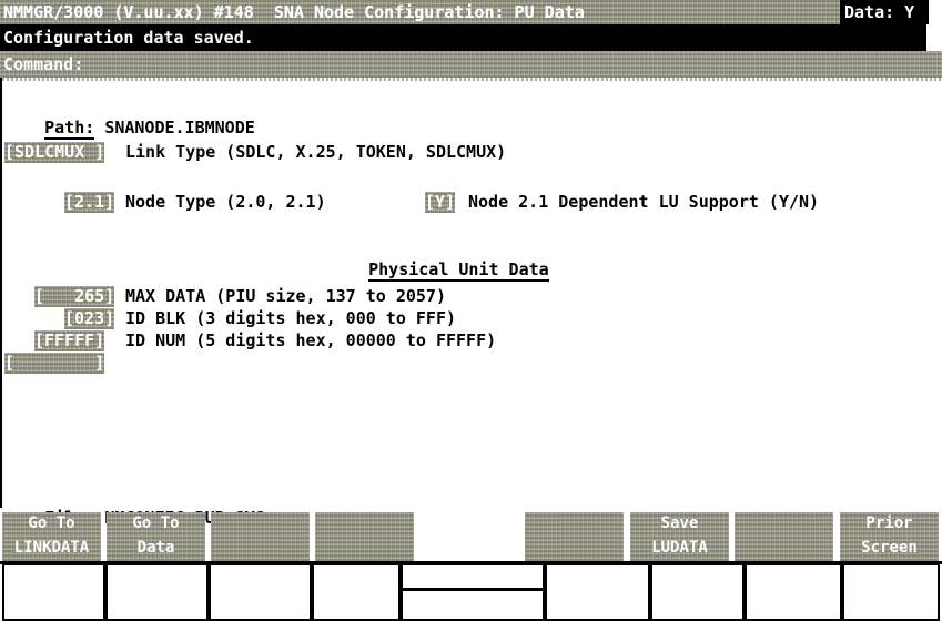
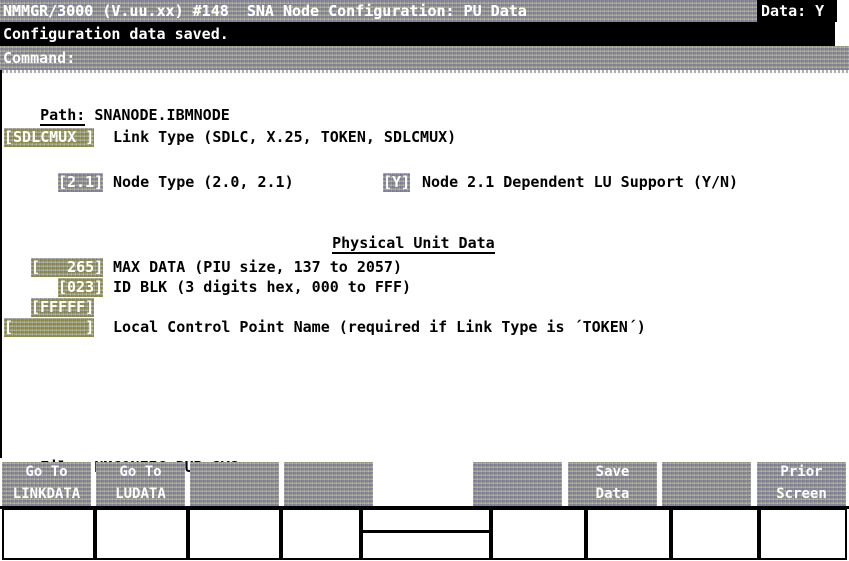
  NMMGR/3000 (V.uu.xx) #148 SNA Node Configuration: PU Data
  Data: Y
  Configuration data saved.
  Command:
  Path: SNANODE.IBMNODE
  [SDLCMUX ]
  Link Type (SDLC, X.25, TOKEN, SDLCMUX)
  [2.1]
  Node Type (2.0, 2.1)
  [Y]
  Node 2.1 Dependent LU Support (Y/N)
  Physical Unit Data
  [ 265]
  MAX DATA (PIU size, 137 to 2057)
  [023]
  ID BLK (3 digits hex, 000 to FFF)
  [FFFFF]
- ID NUM (5 digits hex, 00000 to FFFFF)
  [ ]
+ Local Control Point Name (required if Link Type is ´TOKEN´)
  Go To
  LINKDATA
  Go To
- Data
+ LUDATA
  Save
- LUDATA
+ Data
  Prior
  Screen
